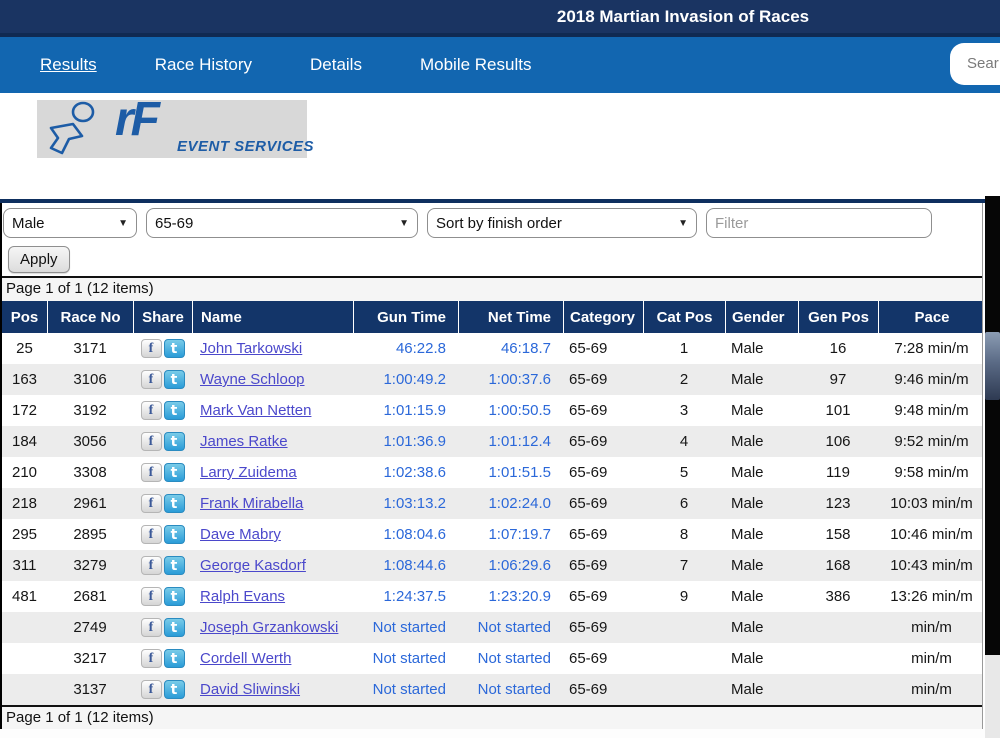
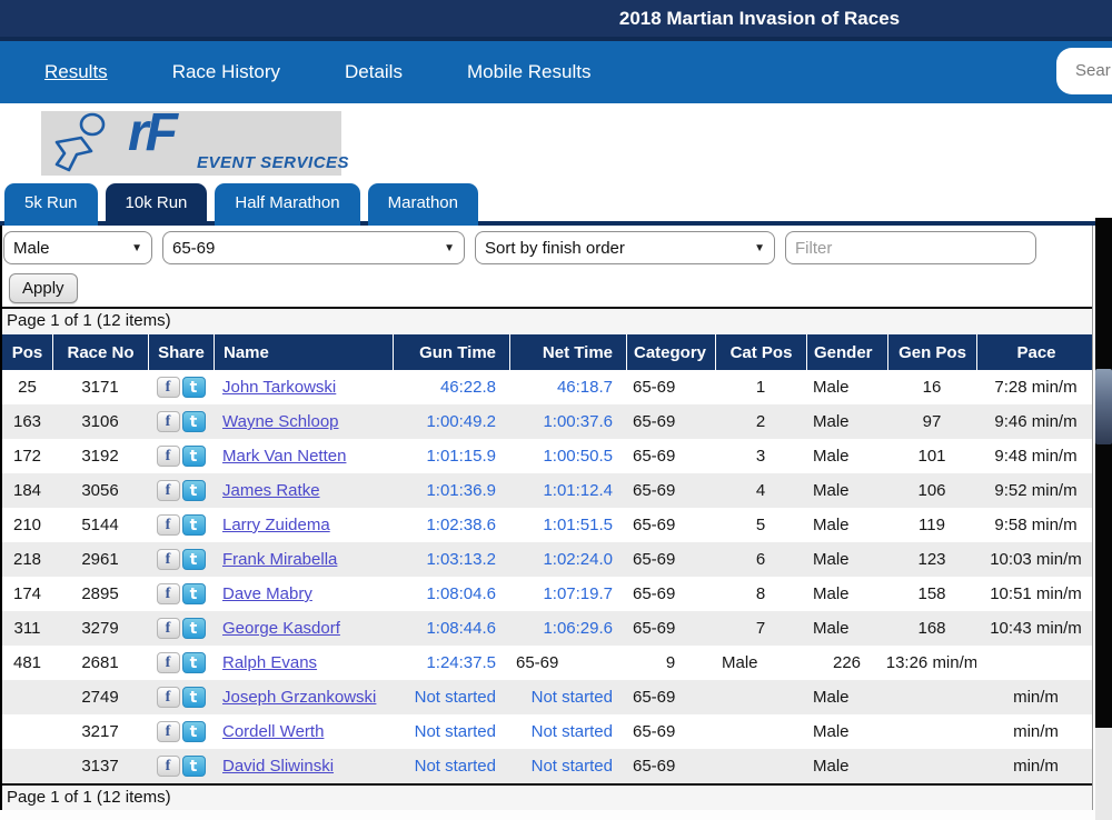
  2018 Martian Invasion of Races
  Results
  Race History
  Details
  Mobile Results
  Sear
  rF
  EVENT SERVICES
+ 5k Run
+ 10k Run
+ Half Marathon
+ Marathon
  Male
  ▼
  65-69
  ▼
  Sort by finish order
  ▼
  Filter
  Apply
  Page 1 of 1 (12 items)
  Pos
  Race No
  Share
  Name
  Gun Time
  Net Time
  Category
  Cat Pos
  Gender
  Gen Pos
  Pace
  25
  3171
  f
  t
  John Tarkowski
  46:22.8
  46:18.7
  65-69
  1
  Male
  16
  7:28 min/m
  163
  3106
  f
  t
  Wayne Schloop
  1:00:49.2
  1:00:37.6
  65-69
  2
  Male
  97
  9:46 min/m
  172
  3192
  f
  t
  Mark Van Netten
  1:01:15.9
  1:00:50.5
  65-69
  3
  Male
  101
  9:48 min/m
  184
  3056
  f
  t
  James Ratke
  1:01:36.9
  1:01:12.4
  65-69
  4
  Male
  106
  9:52 min/m
  210
- 3308
+ 5144
  f
  t
  Larry Zuidema
  1:02:38.6
  1:01:51.5
  65-69
  5
  Male
  119
  9:58 min/m
  218
  2961
  f
  t
  Frank Mirabella
  1:03:13.2
  1:02:24.0
  65-69
  6
  Male
  123
  10:03 min/m
- 295
+ 174
  2895
  f
  t
  Dave Mabry
  1:08:04.6
  1:07:19.7
  65-69
  8
  Male
  158
- 10:46 min/m
+ 10:51 min/m
  311
  3279
  f
  t
  George Kasdorf
  1:08:44.6
  1:06:29.6
  65-69
  7
  Male
  168
  10:43 min/m
  481
  2681
  f
  t
  Ralph Evans
  1:24:37.5
- 1:23:20.9
  65-69
  9
  Male
- 386
+ 226
  13:26 min/m
  2749
  f
  t
  Joseph Grzankowski
  Not started
  Not started
  65-69
  Male
  min/m
  3217
  f
  t
  Cordell Werth
  Not started
  Not started
  65-69
  Male
  min/m
  3137
  f
  t
  David Sliwinski
  Not started
  Not started
  65-69
  Male
  min/m
  Page 1 of 1 (12 items)
